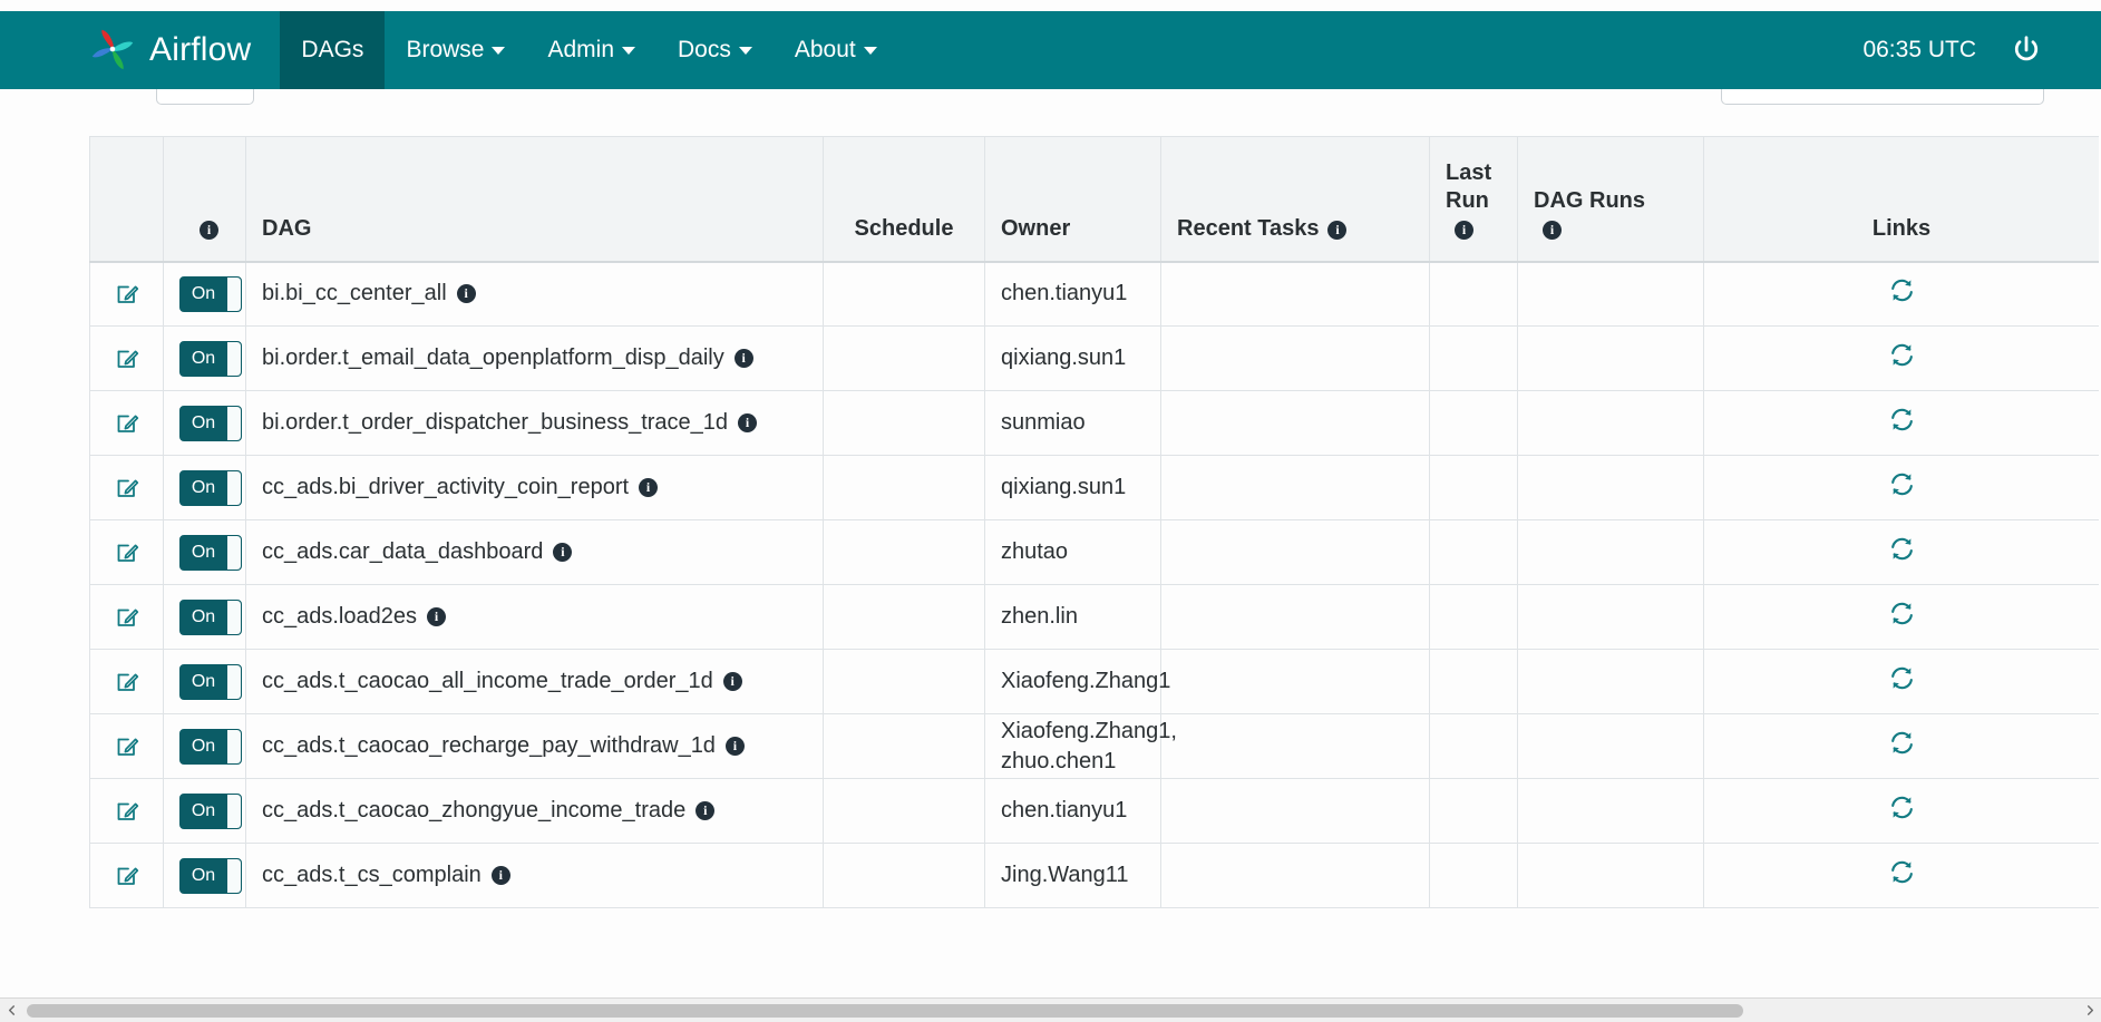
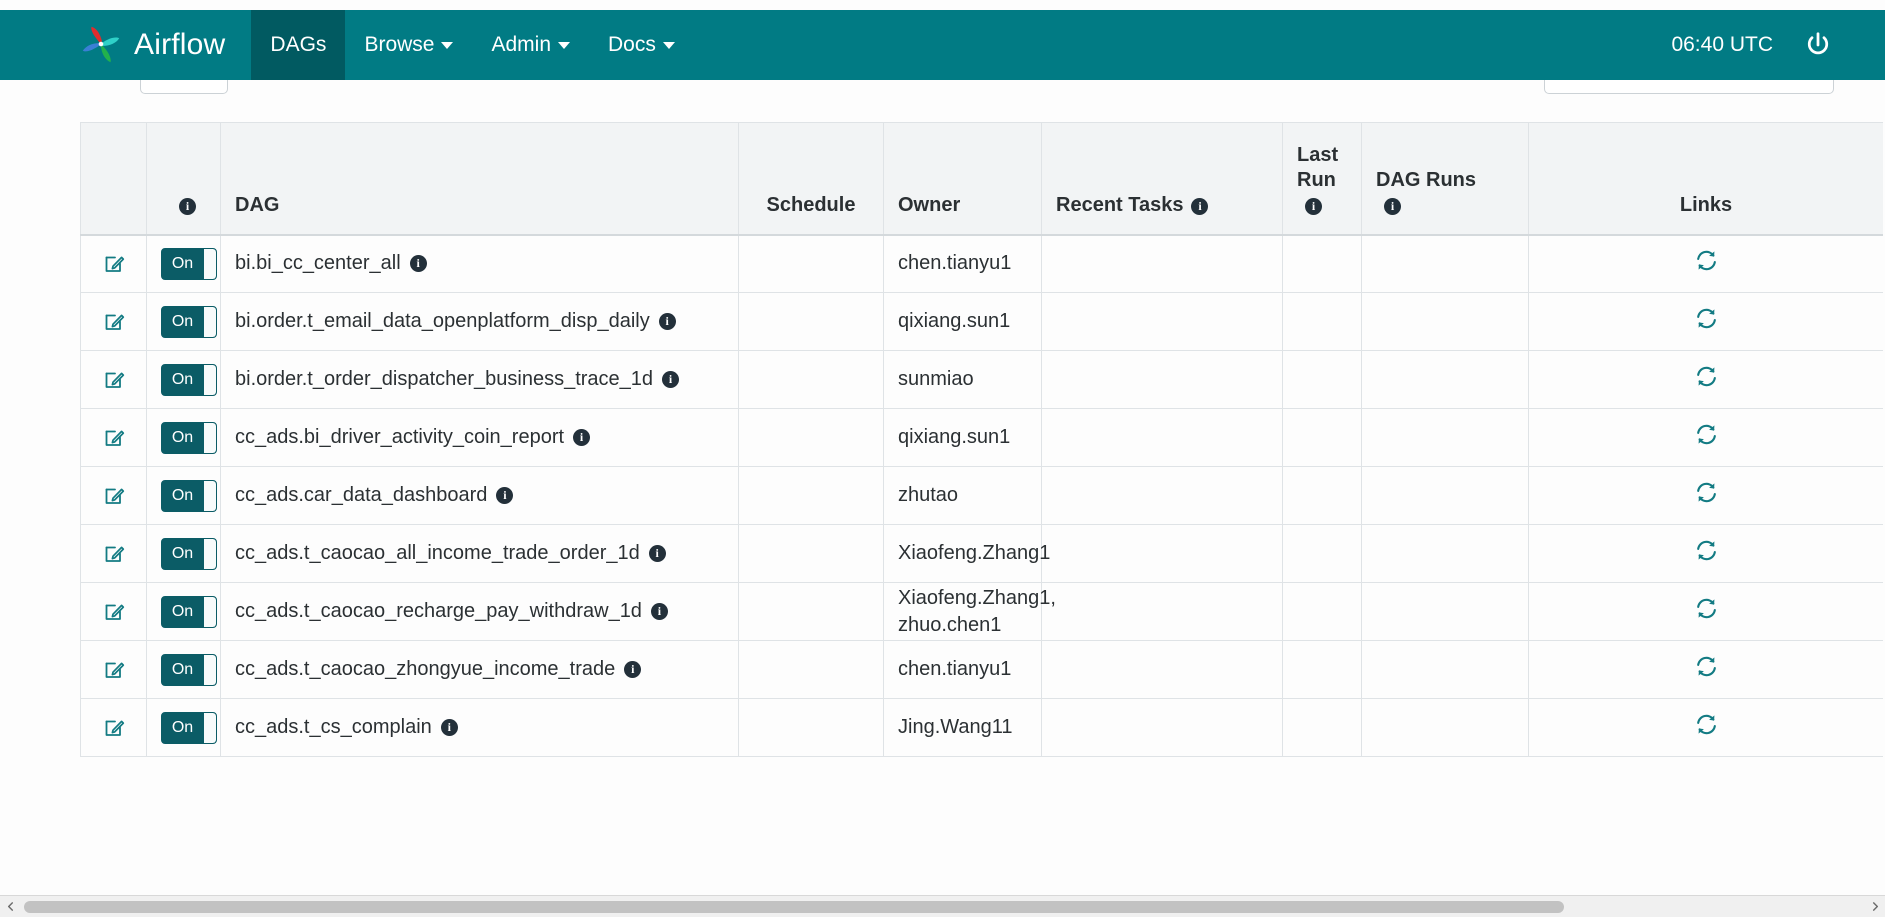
  Airflow
  DAGs
  Browse
  Admin
  Docs
- About
- 06:35 UTC
+ 06:40 UTC
  	i	DAG	Schedule	Owner	Recent Tasks i	Last Run i	DAG Runs i	Links
  	On	bi.bi_cc_center_all i		chen.tianyu1
  	On	bi.order.t_email_data_openplatform_disp_daily i		qixiang.sun1
  	On	bi.order.t_order_dispatcher_business_trace_1d i		sunmiao
  	On	cc_ads.bi_driver_activity_coin_report i		qixiang.sun1
  	On	cc_ads.car_data_dashboard i		zhutao
- 	On	cc_ads.load2es i		zhen.lin
  	On	cc_ads.t_caocao_all_income_trade_order_1d i		Xiaofeng.Zhang1
  	On	cc_ads.t_caocao_recharge_pay_withdraw_1d i		Xiaofeng.Zhang1,zhuo.chen1
  	On	cc_ads.t_caocao_zhongyue_income_trade i		chen.tianyu1
  	On	cc_ads.t_cs_complain i		Jing.Wang11
